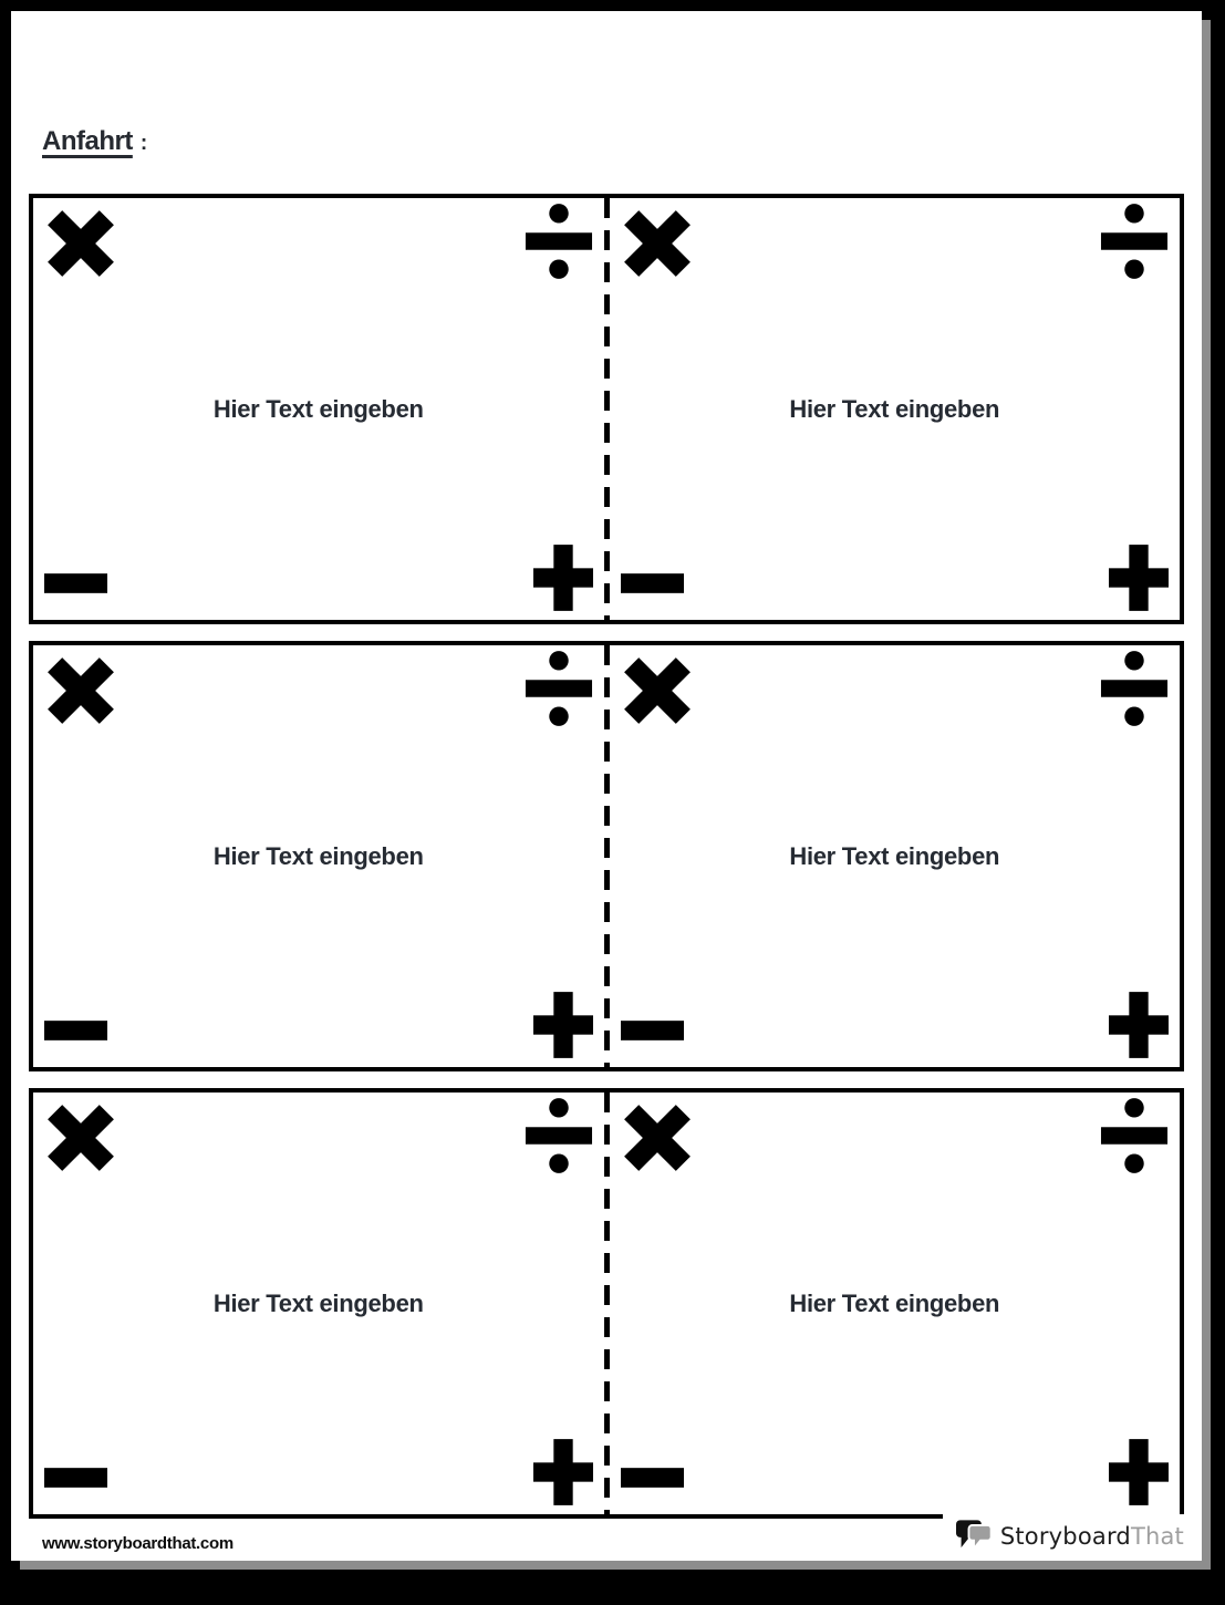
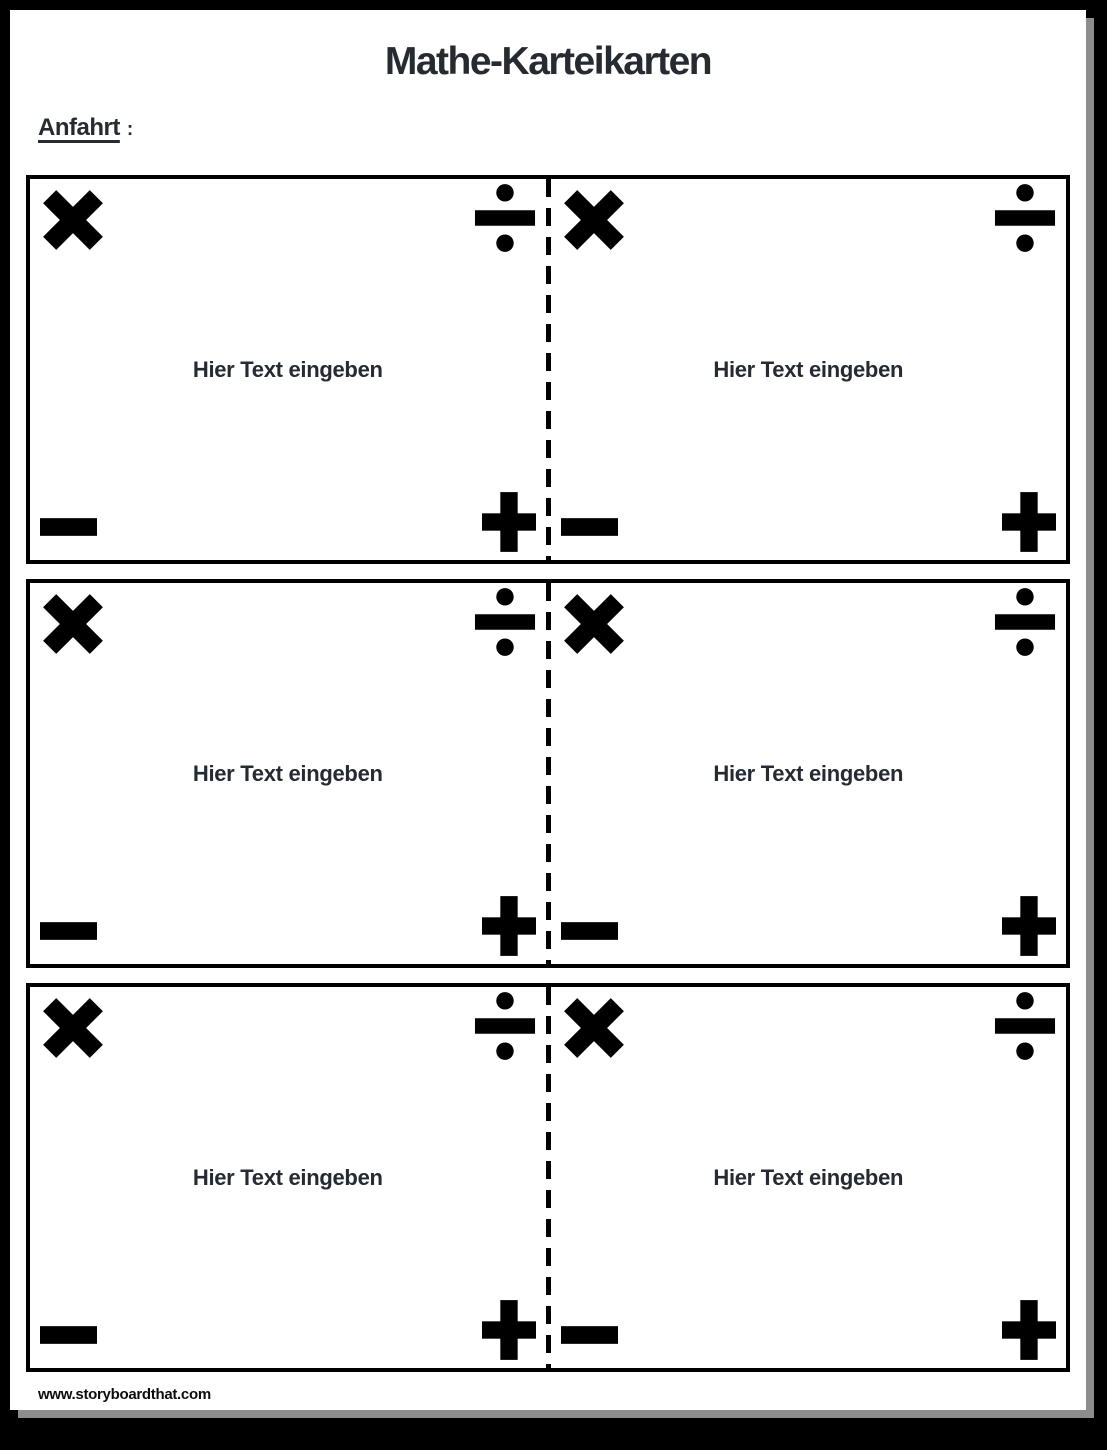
+ Mathe-Karteikarten
  Anfahrt :
  Hier Text eingeben
  Hier Text eingeben
  Hier Text eingeben
  Hier Text eingeben
  Hier Text eingeben
  Hier Text eingeben
  www.storyboardthat.com
- StoryboardThat
